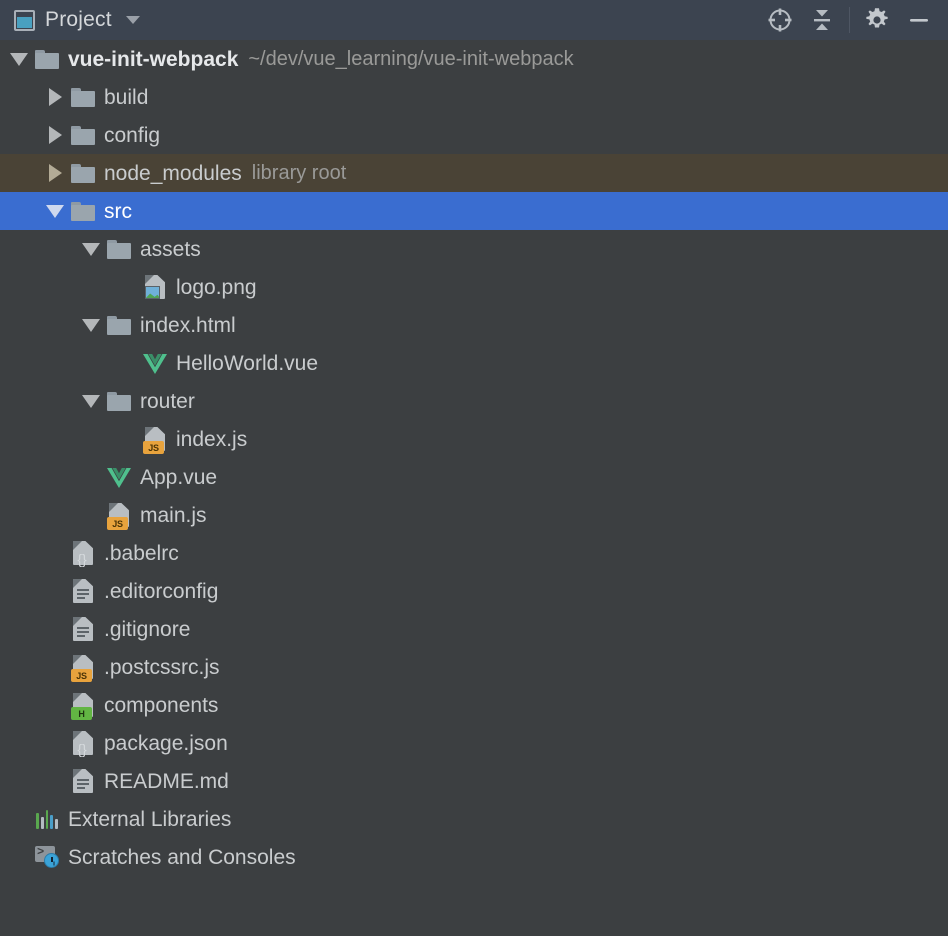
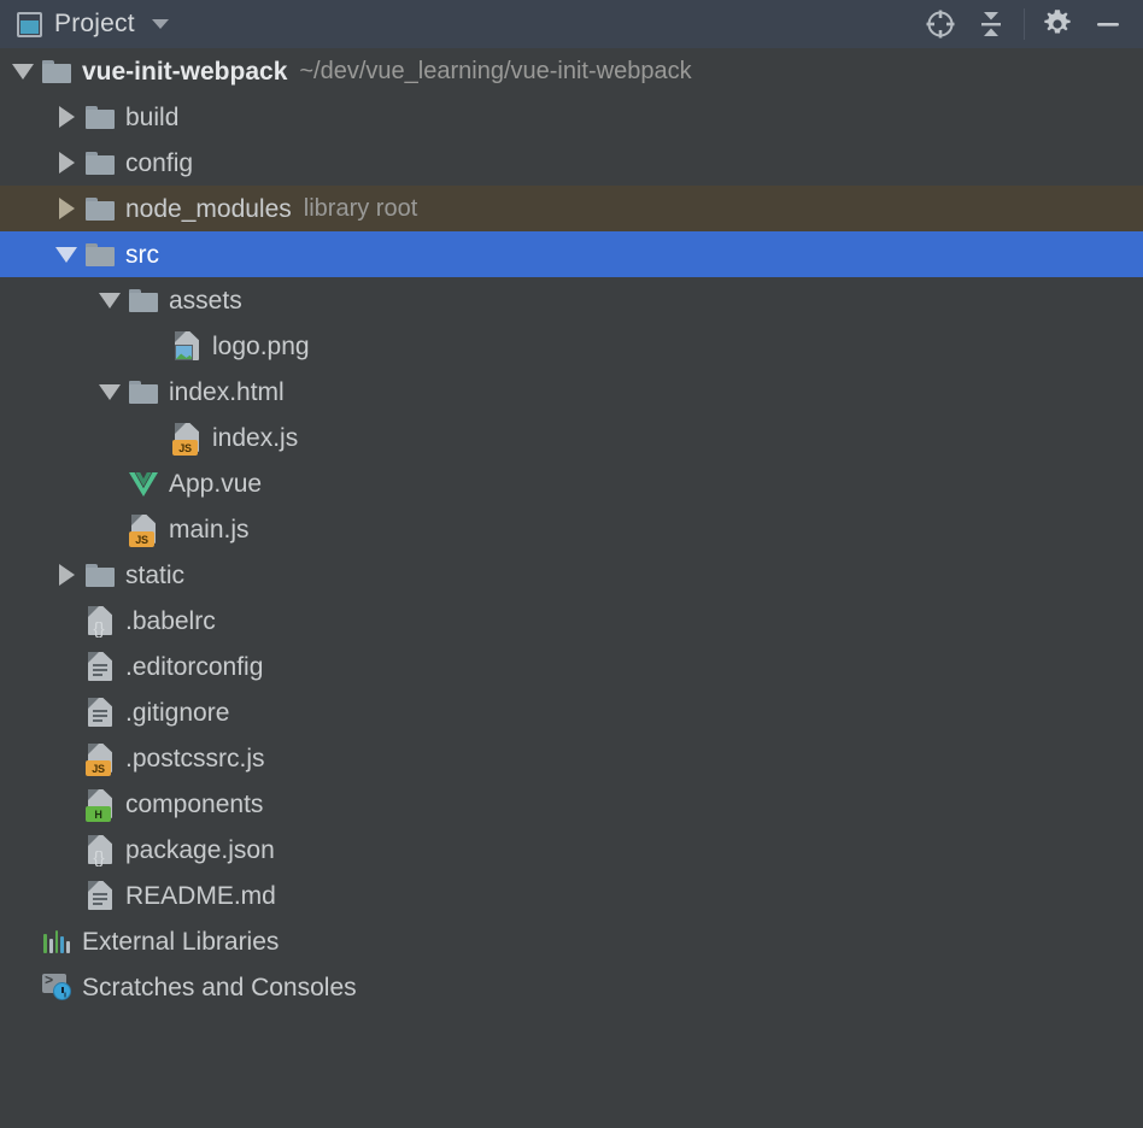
  Project
  vue-init-webpack
  ~/dev/vue_learning/vue-init-webpack
  build
  config
  node_modules
  library root
  src
  assets
  logo.png
  index.html
- HelloWorld.vue
- router
  JS
  index.js
  App.vue
  JS
  main.js
+ static
  {}
  .babelrc
  .editorconfig
  .gitignore
  JS
  .postcssrc.js
  H
  components
  {}
  package.json
  README.md
  External Libraries
  Scratches and Consoles
